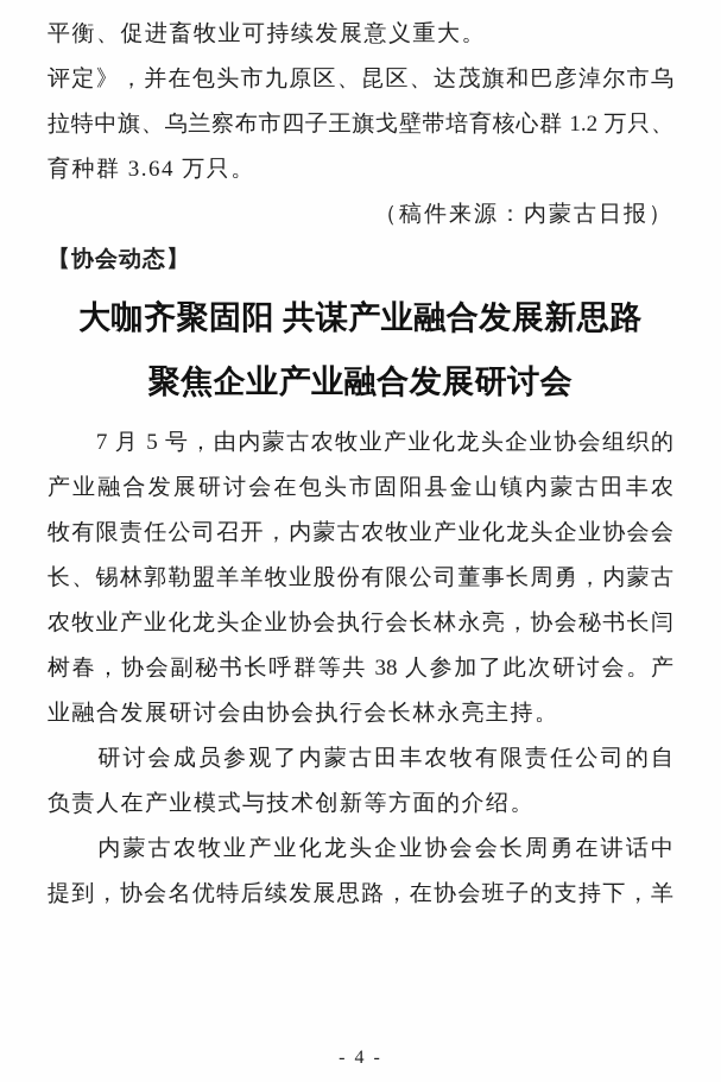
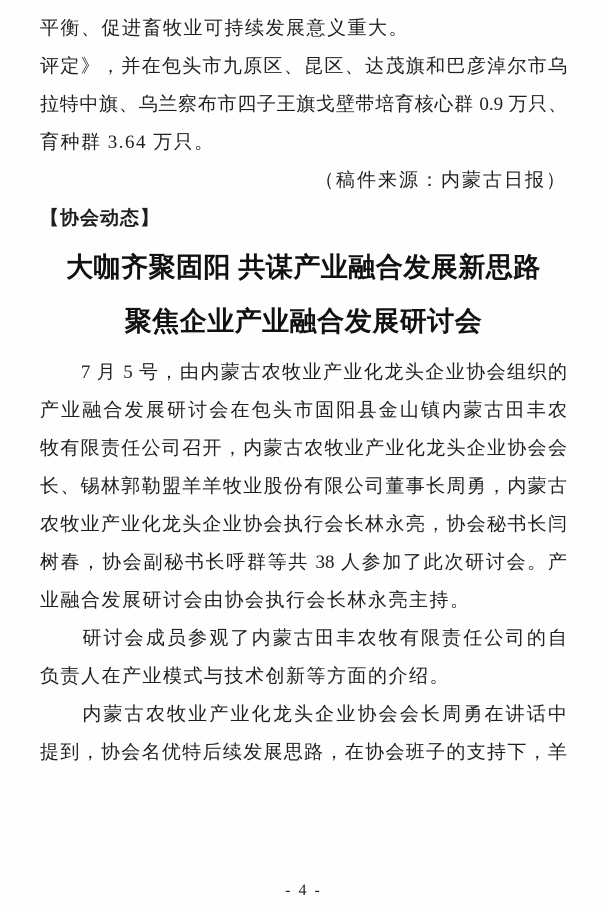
  平衡、促进畜牧业可持续发展意义重大。
  评定》，并在包头市九原区、昆区、达茂旗和巴彦淖尔市乌
- 拉特中旗、乌兰察布市四子王旗戈壁带培育核心群 1.2 万只、
+ 拉特中旗、乌兰察布市四子王旗戈壁带培育核心群 0.9 万只、
  育种群 3.64 万只。
  （稿件来源：内蒙古日报）
  【协会动态】
  大咖齐聚固阳 共谋产业融合发展新思路
  聚焦企业产业融合发展研讨会
  7 月 5 号，由内蒙古农牧业产业化龙头企业协会组织的
  产业融合发展研讨会在包头市固阳县金山镇内蒙古田丰农
  牧有限责任公司召开，内蒙古农牧业产业化龙头企业协会会
  长、锡林郭勒盟羊羊牧业股份有限公司董事长周勇，内蒙古
  农牧业产业化龙头企业协会执行会长林永亮，协会秘书长闫
  树春，协会副秘书长呼群等共 38 人参加了此次研讨会。产
  业融合发展研讨会由协会执行会长林永亮主持。
  研讨会成员参观了内蒙古田丰农牧有限责任公司的自
  负责人在产业模式与技术创新等方面的介绍。
  内蒙古农牧业产业化龙头企业协会会长周勇在讲话中
  提到，协会名优特后续发展思路，在协会班子的支持下，羊
  - 4 -
